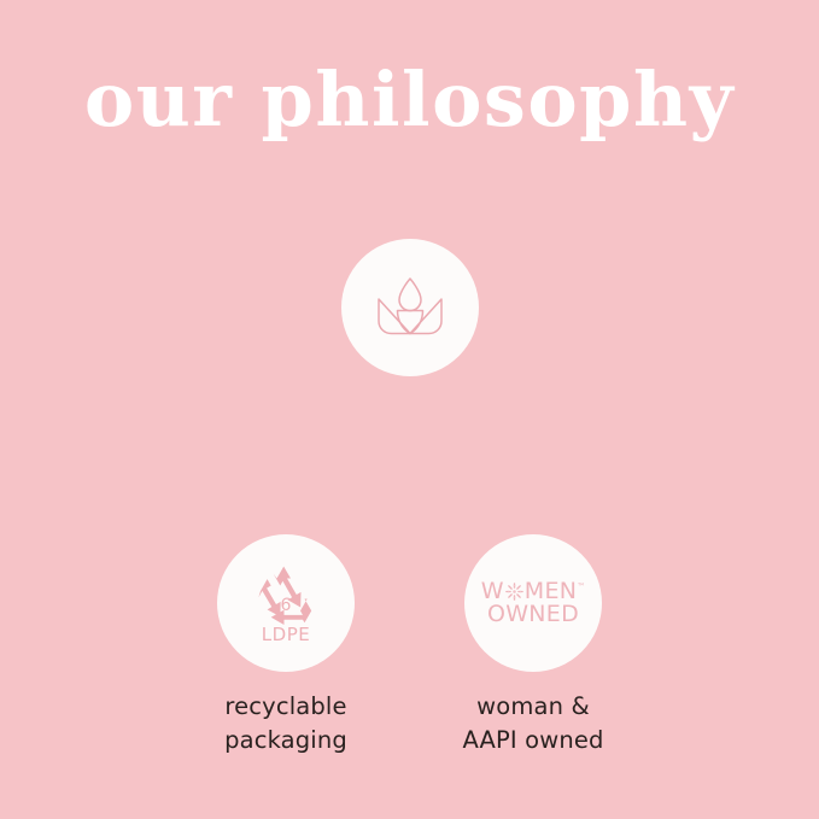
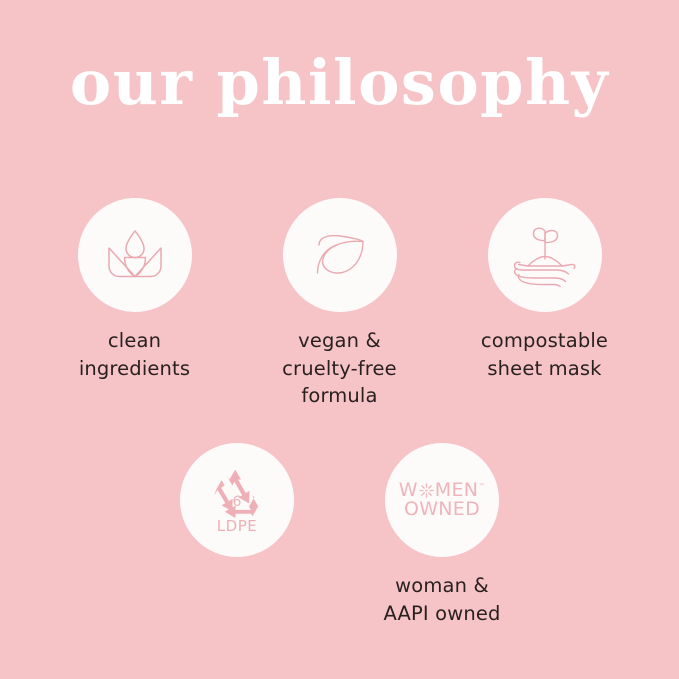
  our philosophy
+ clean
+ ingredients
+ vegan &
+ cruelty-free
+ formula
+ compostable
+ sheet mask
  6
  LDPE
- recyclable
- packaging
  W MEN™ OWNED
  woman &
  AAPI owned
